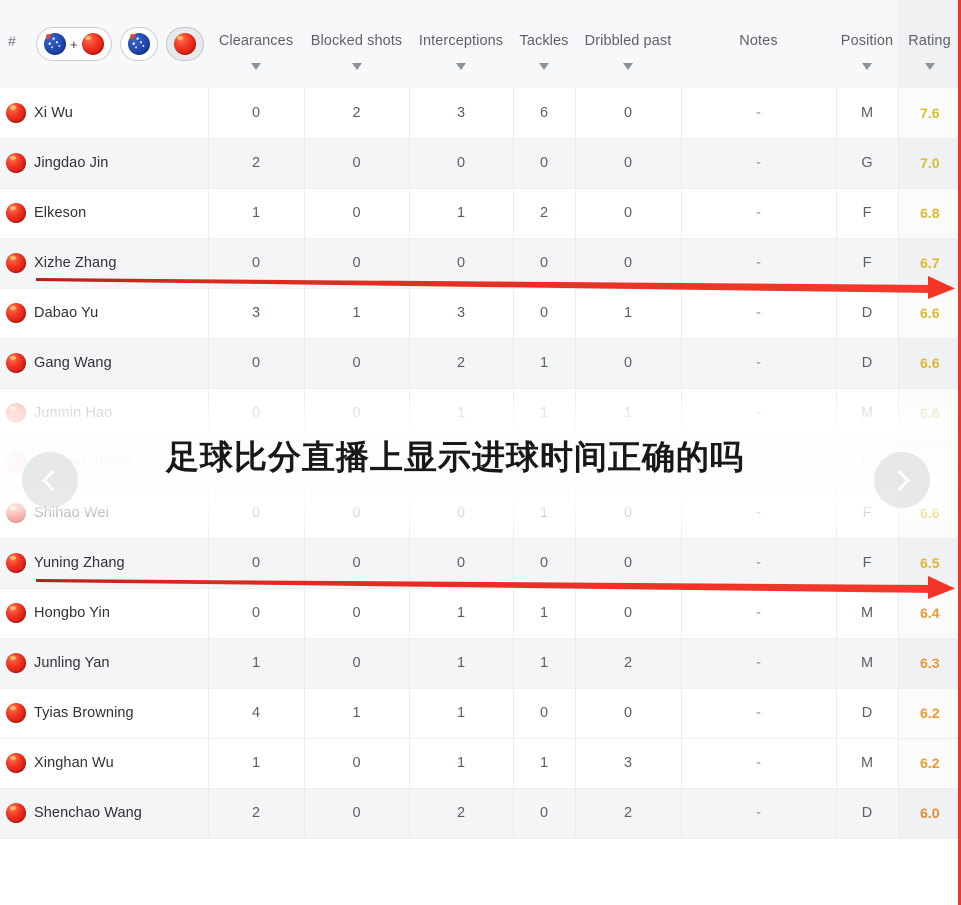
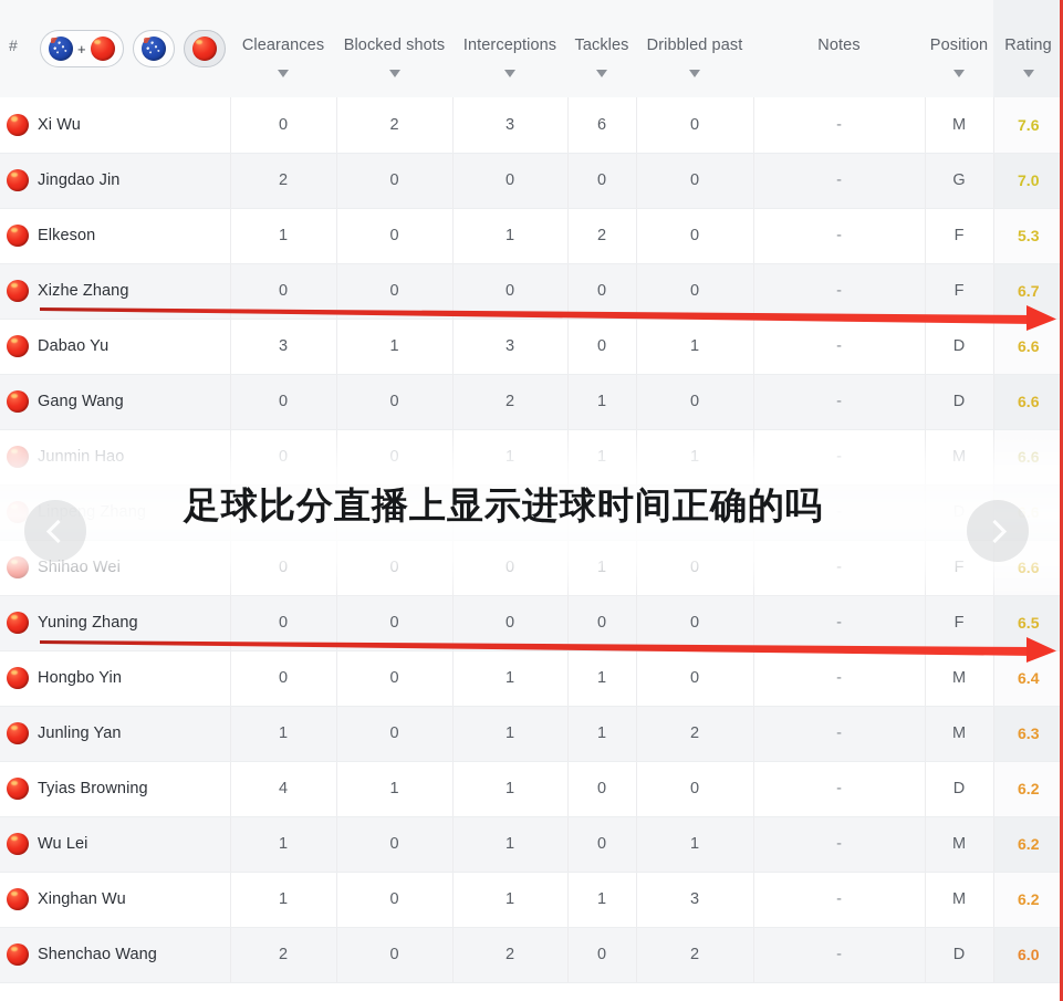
  #	+	Clearances	Blocked shots	Interceptions	Tackles	Dribbled past	Notes	Position	Rating
  	Xi Wu	0	2	3	6	0	-	M	7.6
  	Jingdao Jin	2	0	0	0	0	-	G	7.0
- 	Elkeson	1	0	1	2	0	-	F	6.8
+ 	Elkeson	1	0	1	2	0	-	F	5.3
  	Xizhe Zhang	0	0	0	0	0	-	F	6.7
  	Dabao Yu	3	1	3	0	1	-	D	6.6
  	Gang Wang	0	0	2	1	0	-	D	6.6
  	Yuning Zhang	0	0	0	0	0	-	F	6.5
  	Hongbo Yin	0	0	1	1	0	-	M	6.4
  	Junling Yan	1	0	1	1	2	-	M	6.3
  	Tyias Browning	4	1	1	0	0	-	D	6.2
+ 	Wu Lei	1	0	1	0	1	-	M	6.2
  	Xinghan Wu	1	0	1	1	3	-	M	6.2
  	Shenchao Wang	2	0	2	0	2	-	D	6.0
  足球比分直播上显示进球时间正确的吗
